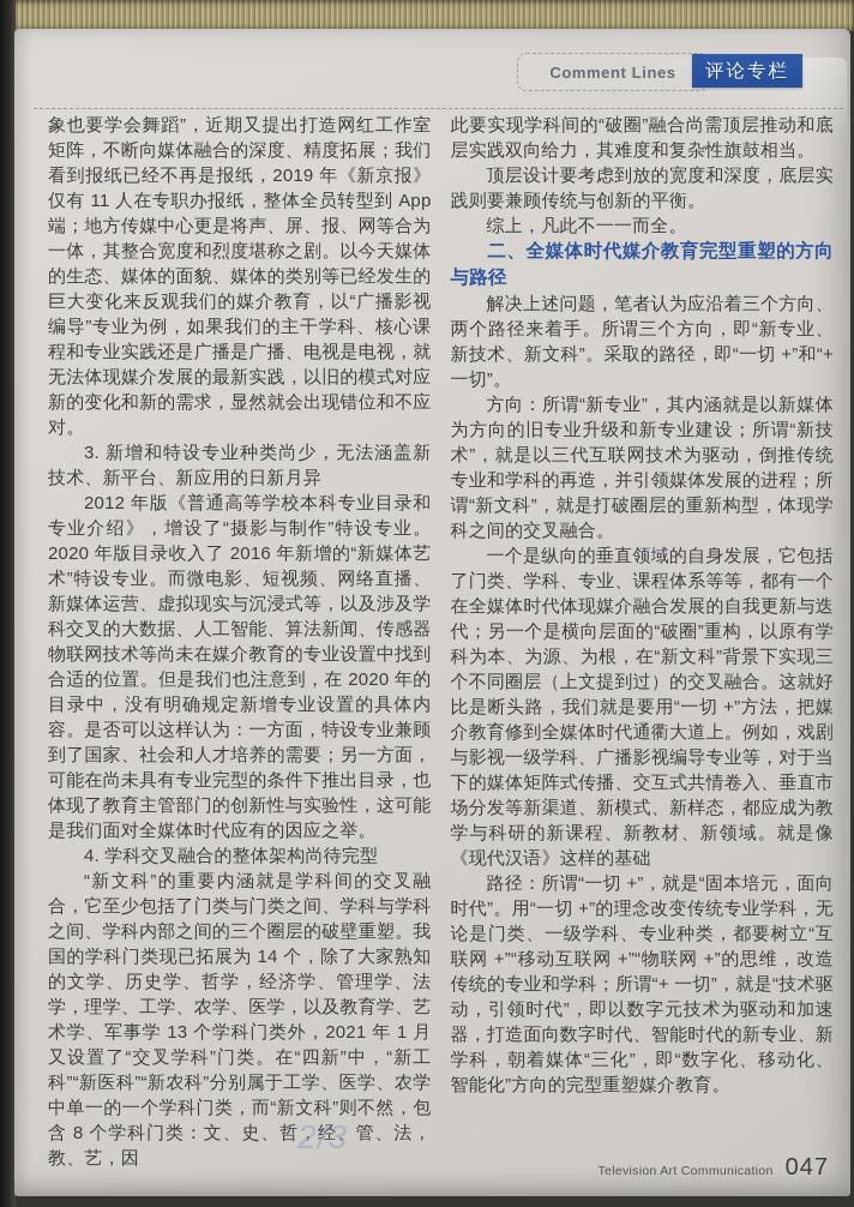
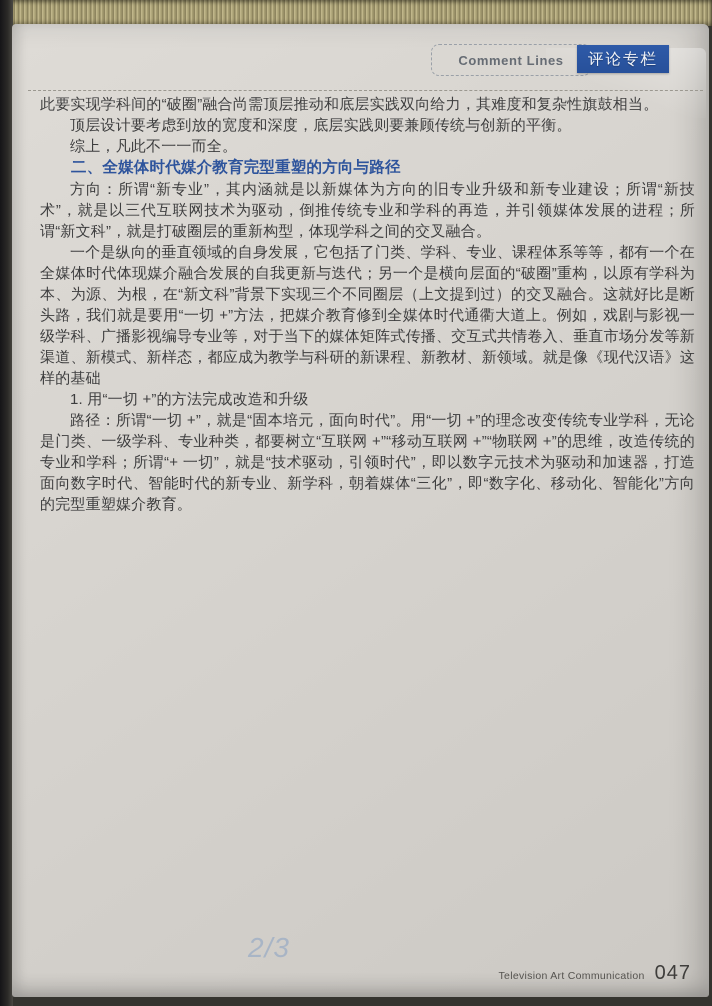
  Comment Lines
  评论专栏
- 象也要学会舞蹈”，近期又提出打造网红工作室矩阵，不断向媒体融合的深度、精度拓展；我们看到报纸已经不再是报纸，2019 年《新京报》仅有 11 人在专职办报纸，整体全员转型到 App 端；地方传媒中心更是将声、屏、报、网等合为一体，其整合宽度和烈度堪称之剧。以今天媒体的生态、媒体的面貌、媒体的类别等已经发生的巨大变化来反观我们的媒介教育，以“广播影视编导”专业为例，如果我们的主干学科、核心课程和专业实践还是广播是广播、电视是电视，就无法体现媒介发展的最新实践，以旧的模式对应新的变化和新的需求，显然就会出现错位和不应对。
- 3. 新增和特设专业种类尚少，无法涵盖新技术、新平台、新应用的日新月异
- 2012 年版《普通高等学校本科专业目录和专业介绍》，增设了“摄影与制作”特设专业。2020 年版目录收入了 2016 年新增的“新媒体艺术”特设专业。而微电影、短视频、网络直播、新媒体运营、虚拟现实与沉浸式等，以及涉及学科交叉的大数据、人工智能、算法新闻、传感器物联网技术等尚未在媒介教育的专业设置中找到合适的位置。但是我们也注意到，在 2020 年的目录中，没有明确规定新增专业设置的具体内容。是否可以这样认为：一方面，特设专业兼顾到了国家、社会和人才培养的需要；另一方面，可能在尚未具有专业完型的条件下推出目录，也体现了教育主管部门的创新性与实验性，这可能是我们面对全媒体时代应有的因应之举。
- 4. 学科交叉融合的整体架构尚待完型
- “新文科”的重要内涵就是学科间的交叉融合，它至少包括了门类与门类之间、学科与学科之间、学科内部之间的三个圈层的破壁重塑。我国的学科门类现已拓展为 14 个，除了大家熟知的文学、历史学、哲学，经济学、管理学、法学，理学、工学、农学、医学，以及教育学、艺术学、军事学 13 个学科门类外，2021 年 1 月又设置了“交叉学科”门类。在“四新”中，“新工科”“新医科”“新农科”分别属于工学、医学、农学中单一的一个学科门类，而“新文科”则不然，包含 8 个学科门类：文、史、哲，经、管、法，教、艺，因
  此要实现学科间的“破圈”融合尚需顶层推动和底层实践双向给力，其难度和复杂性旗鼓相当。
  顶层设计要考虑到放的宽度和深度，底层实践则要兼顾传统与创新的平衡。
  综上，凡此不一一而全。
  二、全媒体时代媒介教育完型重塑的方向与路径
- 解决上述问题，笔者认为应沿着三个方向、两个路径来着手。所谓三个方向，即“新专业、新技术、新文科”。采取的路径，即“一切 +”和“+ 一切”。
  方向：所谓“新专业”，其内涵就是以新媒体为方向的旧专业升级和新专业建设；所谓“新技术”，就是以三代互联网技术为驱动，倒推传统专业和学科的再造，并引领媒体发展的进程；所谓“新文科”，就是打破圈层的重新构型，体现学科之间的交叉融合。
  一个是纵向的垂直领域的自身发展，它包括了门类、学科、专业、课程体系等等，都有一个在全媒体时代体现媒介融合发展的自我更新与迭代；另一个是横向层面的“破圈”重构，以原有学科为本、为源、为根，在“新文科”背景下实现三个不同圈层（上文提到过）的交叉融合。这就好比是断头路，我们就是要用“一切 +”方法，把媒介教育修到全媒体时代通衢大道上。例如，戏剧与影视一级学科、广播影视编导专业等，对于当下的媒体矩阵式传播、交互式共情卷入、垂直市场分发等新渠道、新模式、新样态，都应成为教学与科研的新课程、新教材、新领域。就是像《现代汉语》这样的基础
+ 1. 用“一切 +”的方法完成改造和升级
  路径：所谓“一切 +”，就是“固本培元，面向时代”。用“一切 +”的理念改变传统专业学科，无论是门类、一级学科、专业种类，都要树立“互联网 +”“移动互联网 +”“物联网 +”的思维，改造传统的专业和学科；所谓“+ 一切”，就是“技术驱动，引领时代”，即以数字元技术为驱动和加速器，打造面向数字时代、智能时代的新专业、新学科，朝着媒体“三化”，即“数字化、移动化、智能化”方向的完型重塑媒介教育。
  2/3
  Television Art Communication
  047
